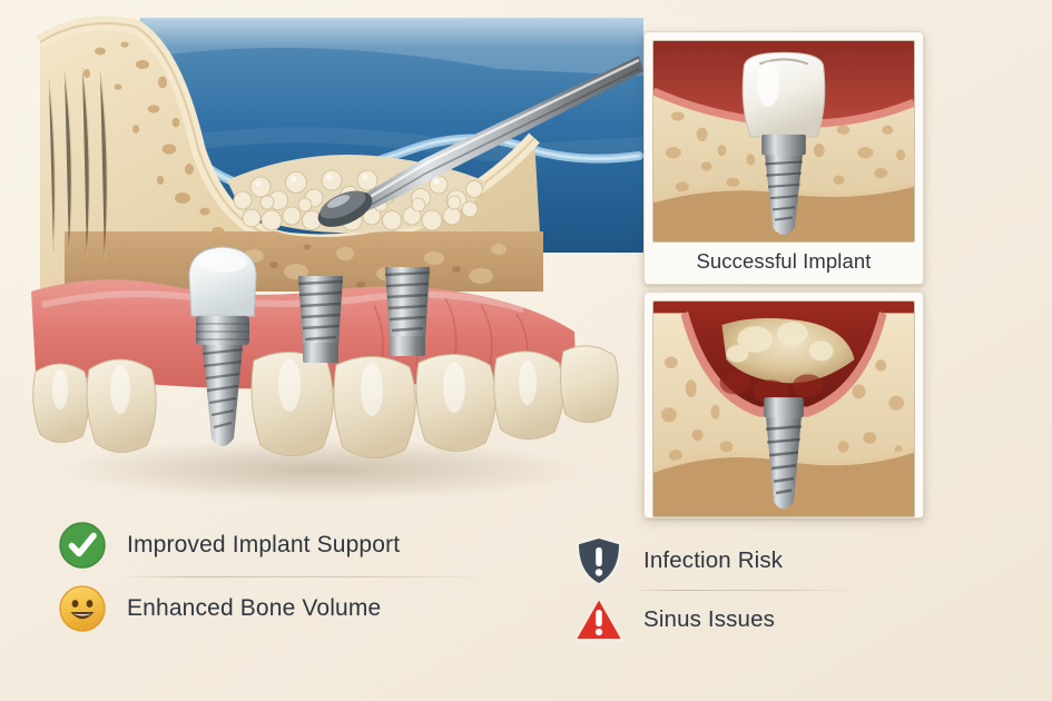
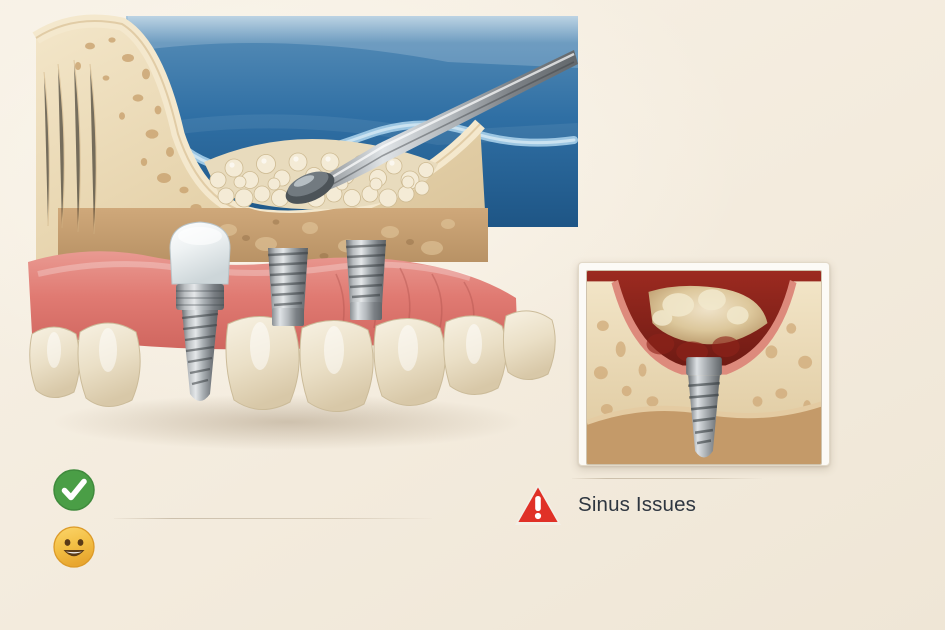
- Successful Implant
- Improved Implant Support
- Enhanced Bone Volume
- Infection Risk
  Sinus Issues
